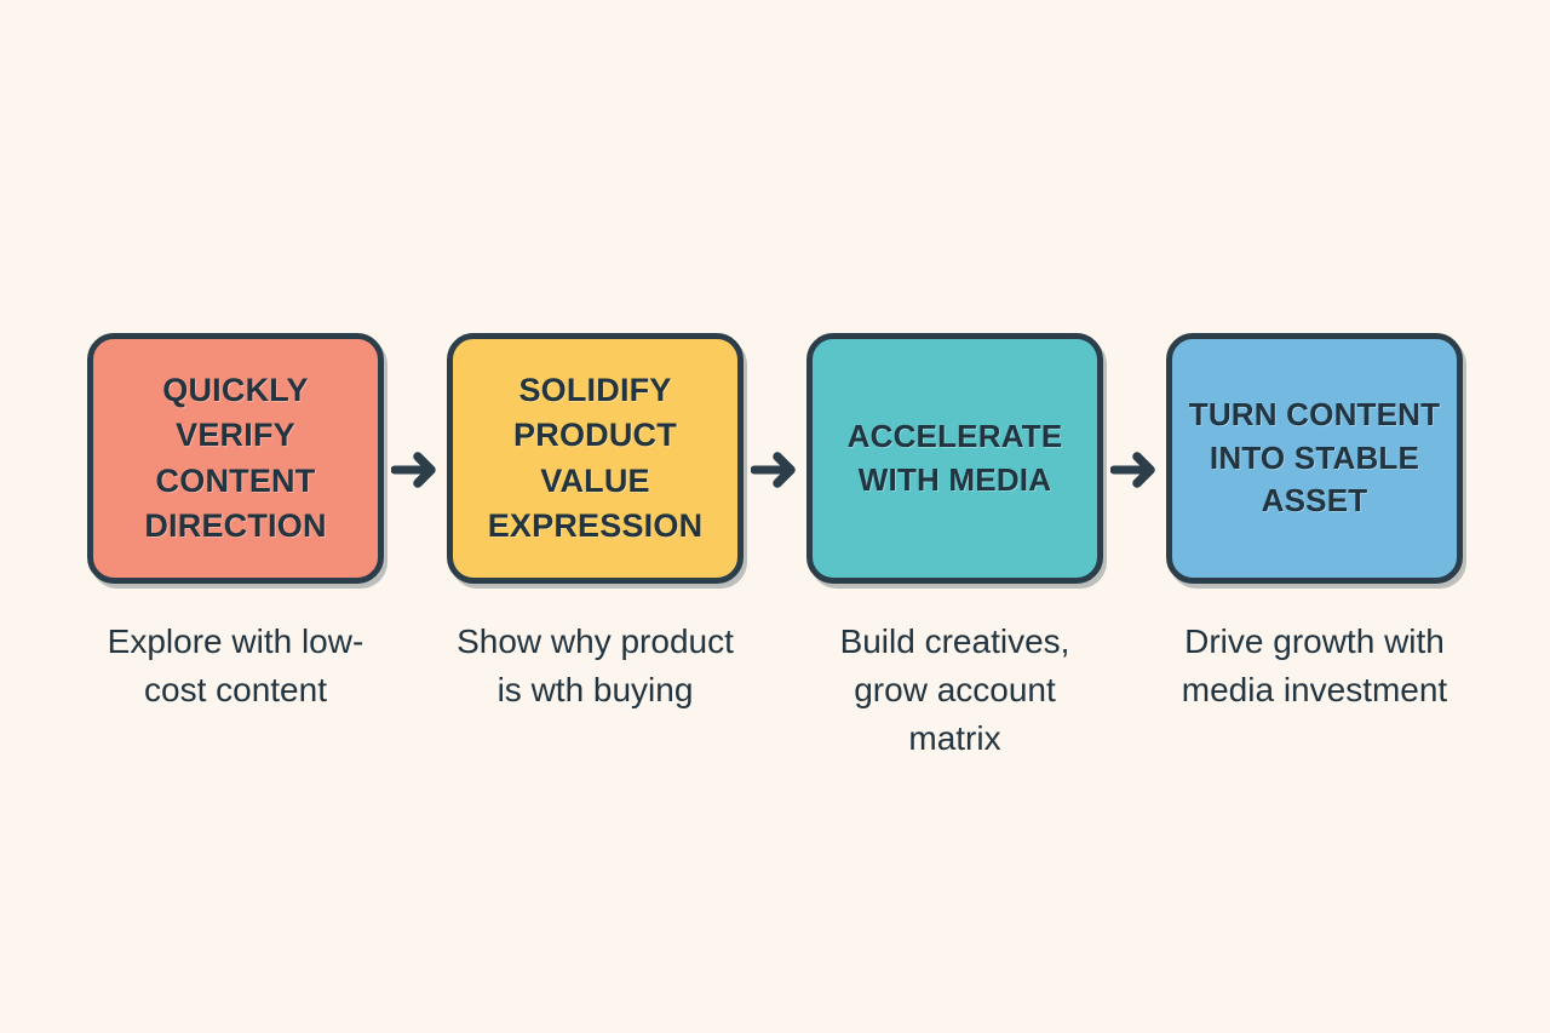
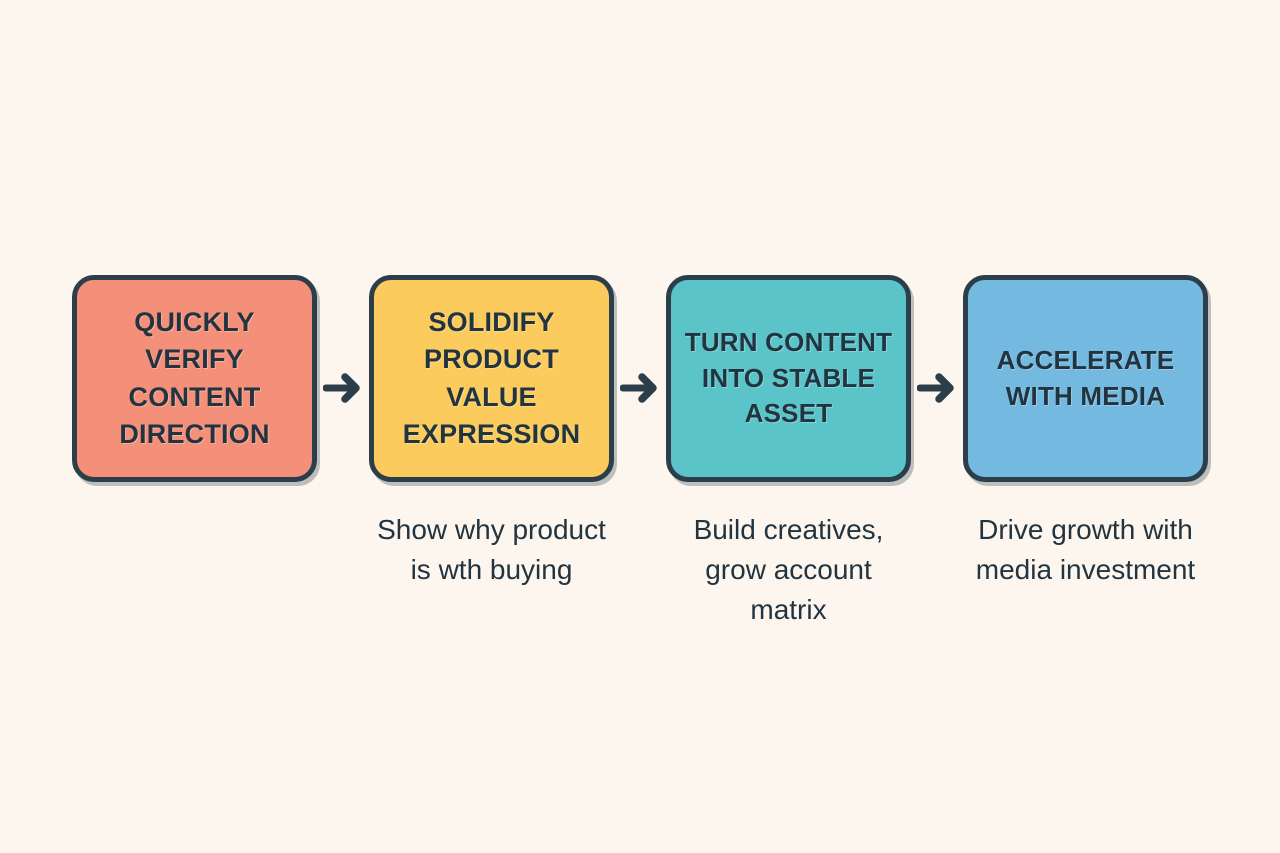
  QUICKLY VERIFY CONTENT DIRECTION
- Explore with low-cost content
  SOLIDIFY PRODUCT VALUE EXPRESSION
  Show why product is wth buying
- ACCELERATE WITH MEDIA
+ TURN CONTENT INTO STABLE ASSET
  Build creatives, grow account matrix
- TURN CONTENT INTO STABLE ASSET
+ ACCELERATE WITH MEDIA
  Drive growth with media investment
